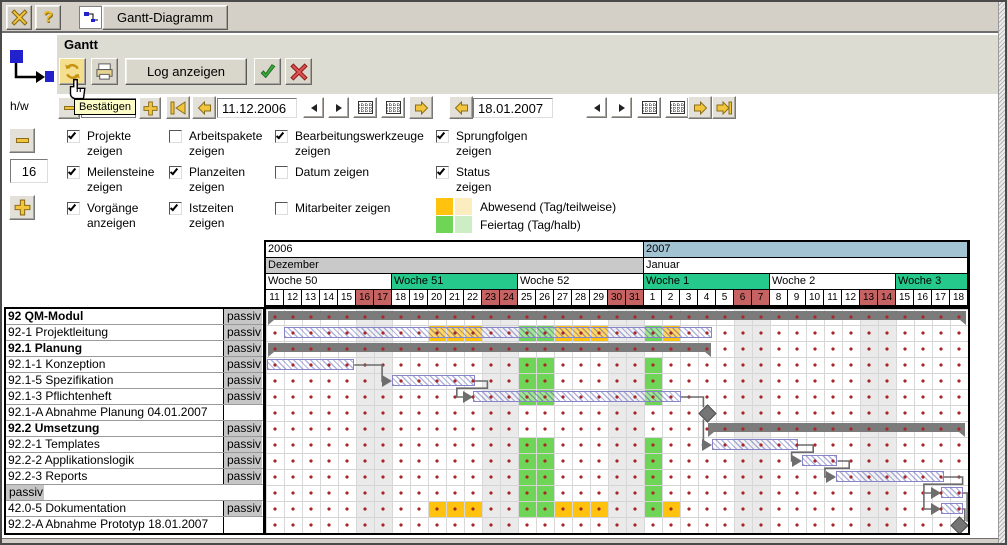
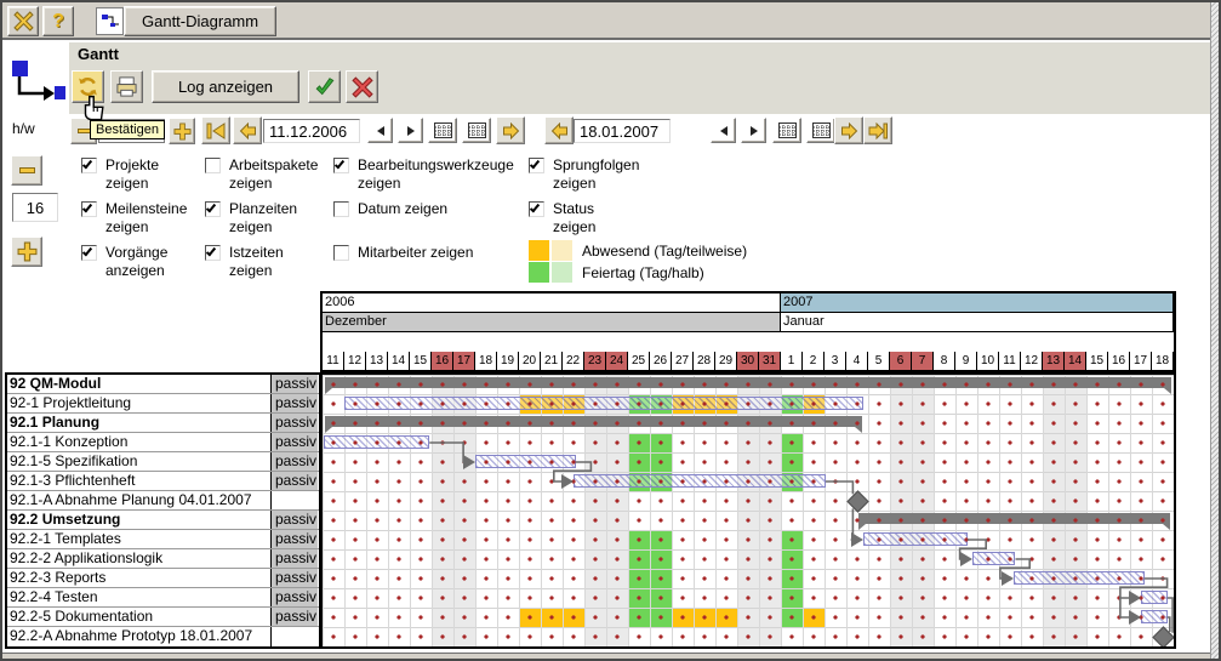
  ?
  Gantt-Diagramm
  Gantt
  Log anzeigen
  h/w
  11.12.2006
  18.01.2007
  Bestätigen
  16
  Projekte
  zeigen
  Meilensteine
  zeigen
  Vorgänge
  anzeigen
  Arbeitspakete
  zeigen
  Planzeiten
  zeigen
  Istzeiten
  zeigen
  Bearbeitungswerkzeuge
  zeigen
  Datum zeigen
  Mitarbeiter zeigen
  Sprungfolgen
  zeigen
  Status
  zeigen
  Abwesend (Tag/teilweise)
  Feiertag (Tag/halb)
  92 QM-Modul
  passiv
  92-1 Projektleitung
  passiv
  92.1 Planung
  passiv
  92.1-1 Konzeption
  passiv
  92.1-5 Spezifikation
  passiv
  92.1-3 Pflichtenheft
  passiv
  92.1-A Abnahme Planung 04.01.2007
  92.2 Umsetzung
  passiv
  92.2-1 Templates
  passiv
  92.2-2 Applikationslogik
  passiv
  92.2-3 Reports
  passiv
+ 92.2-4 Testen
  passiv
- 42.0-5 Dokumentation
+ 92.2-5 Dokumentation
  passiv
  92.2-A Abnahme Prototyp 18.01.2007
  2006
  2007
  Dezember
  Januar
- Woche 50
- Woche 51
- Woche 52
- Woche 1
- Woche 2
- Woche 3
  11
  12
  13
  14
  15
  16
  17
  18
  19
  20
  21
  22
  23
  24
  25
  26
  27
  28
  29
  30
  31
  1
  2
  3
  4
  5
  6
  7
  8
  9
  10
  11
  12
  13
  14
  15
  16
  17
  18
